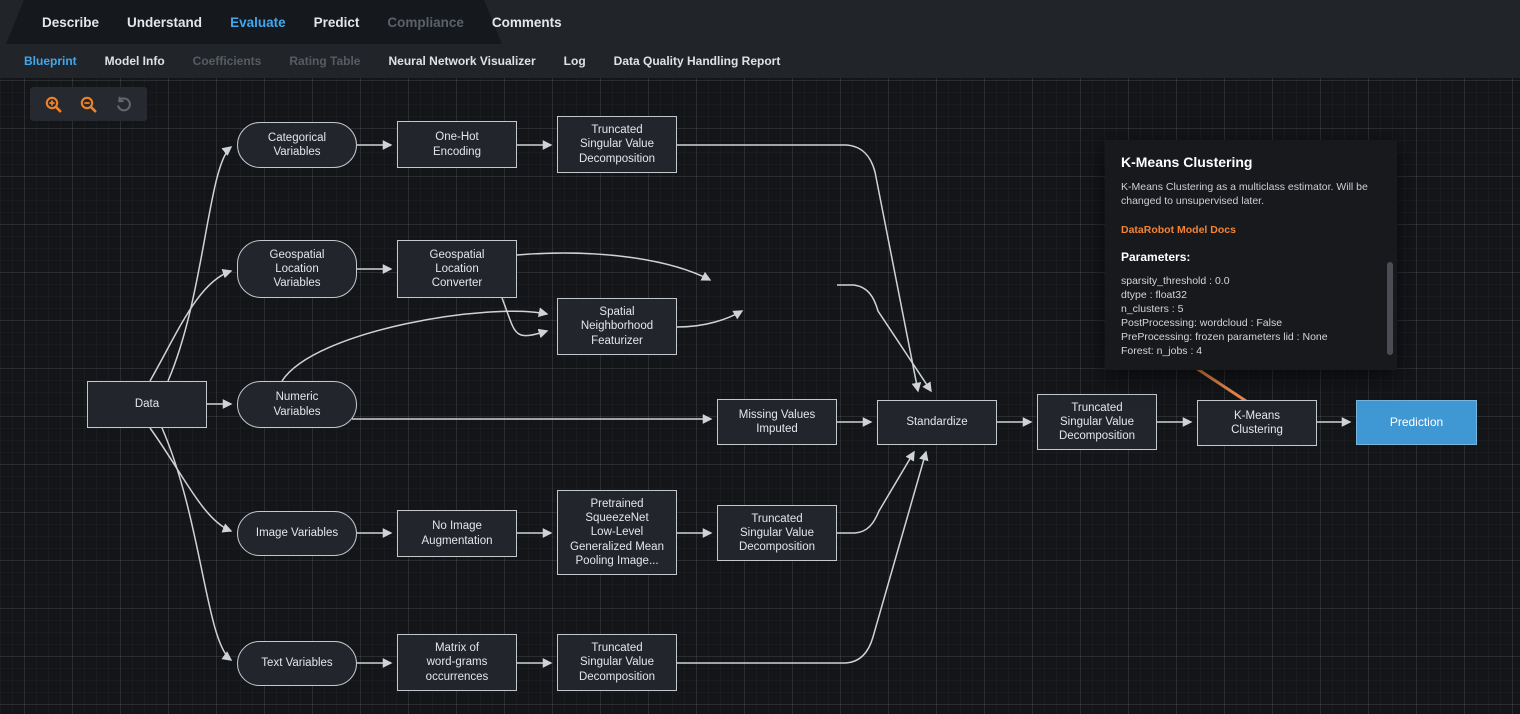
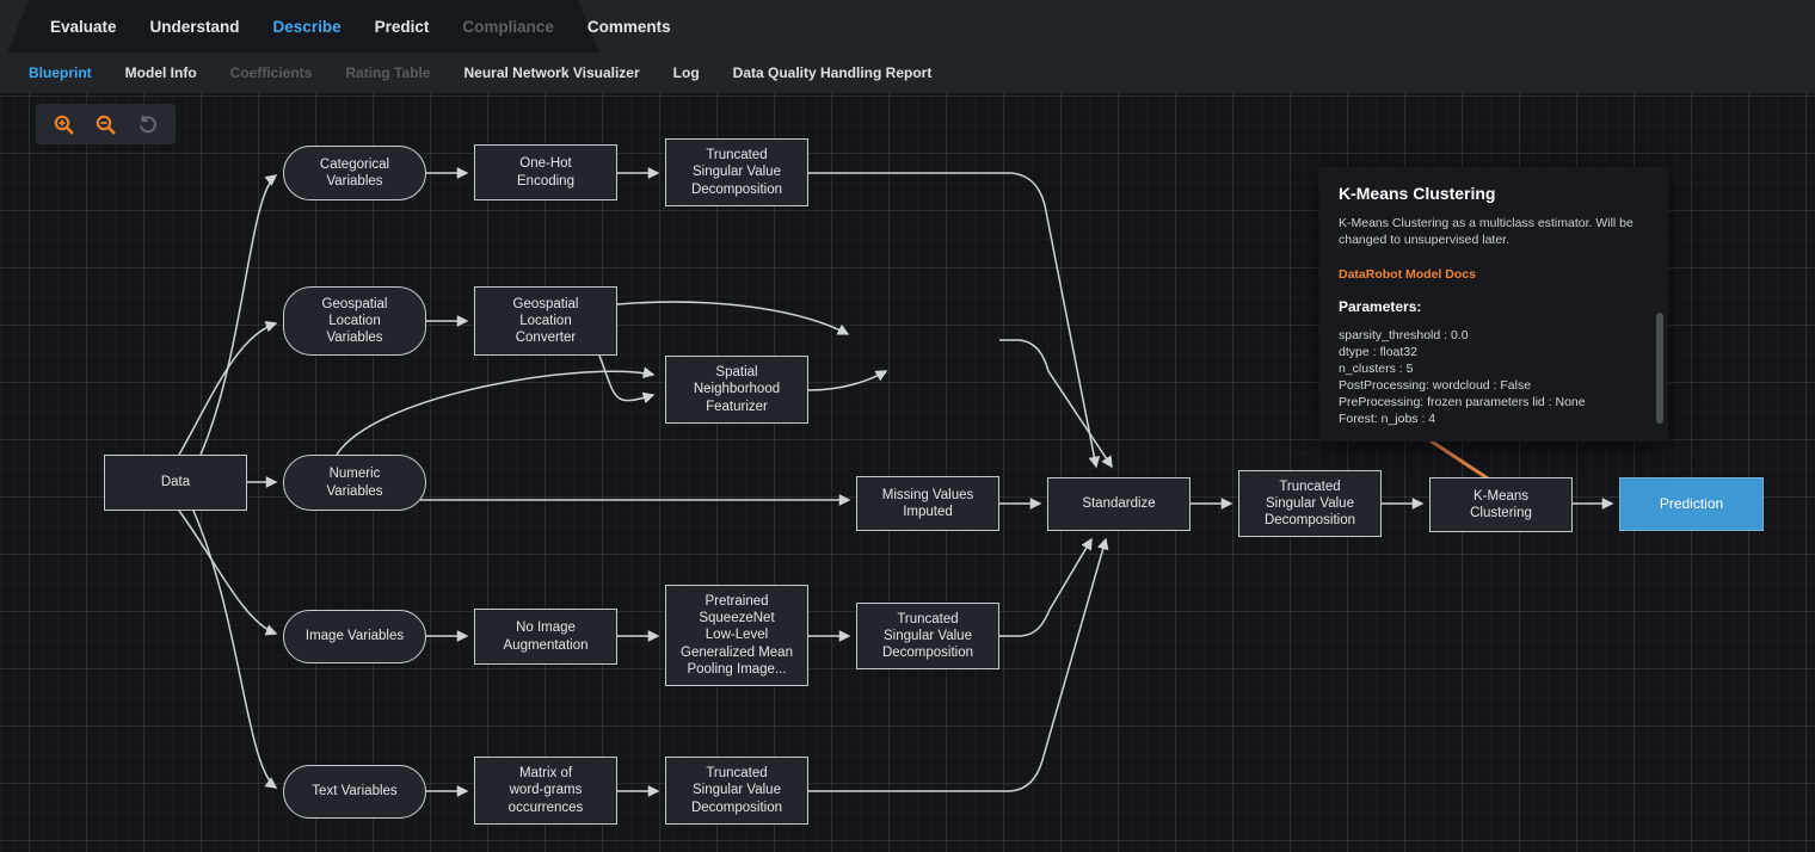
- Describe
+ Evaluate
  Understand
- Evaluate
+ Describe
  Predict
  Compliance
  Comments
  Blueprint
  Model Info
  Coefficients
  Rating Table
  Neural Network Visualizer
  Log
  Data Quality Handling Report
  Data
  Categorical
  Variables
  Geospatial
  Location
  Variables
  Numeric
  Variables
  Image Variables
  Text Variables
  One-Hot
  Encoding
  Truncated
  Singular Value
  Decomposition
  Geospatial
  Location
  Converter
  Spatial
  Neighborhood
  Featurizer
  Missing Values
  Imputed
  No Image
  Augmentation
  Pretrained
  SqueezeNet
  Low-Level
  Generalized Mean
  Pooling Image...
  Truncated
  Singular Value
  Decomposition
  Matrix of
  word-grams
  occurrences
  Truncated
  Singular Value
  Decomposition
  Standardize
  Truncated
  Singular Value
  Decomposition
  K-Means
  Clustering
  Prediction
  K-Means Clustering
  K-Means Clustering as a multiclass estimator. Will be changed to unsupervised later.
  DataRobot Model Docs
  Parameters:
  sparsity_threshold : 0.0
  dtype : float32
  n_clusters : 5
  PostProcessing: wordcloud : False
  PreProcessing: frozen parameters lid : None
  Forest: n_jobs : 4
